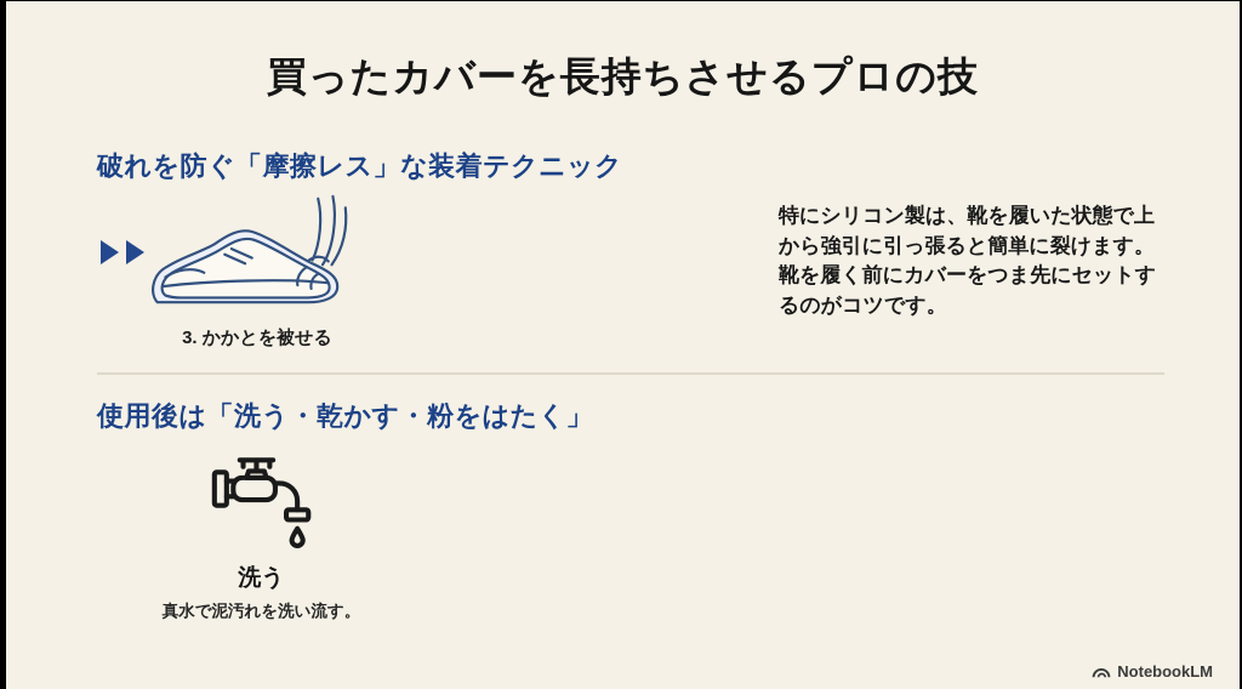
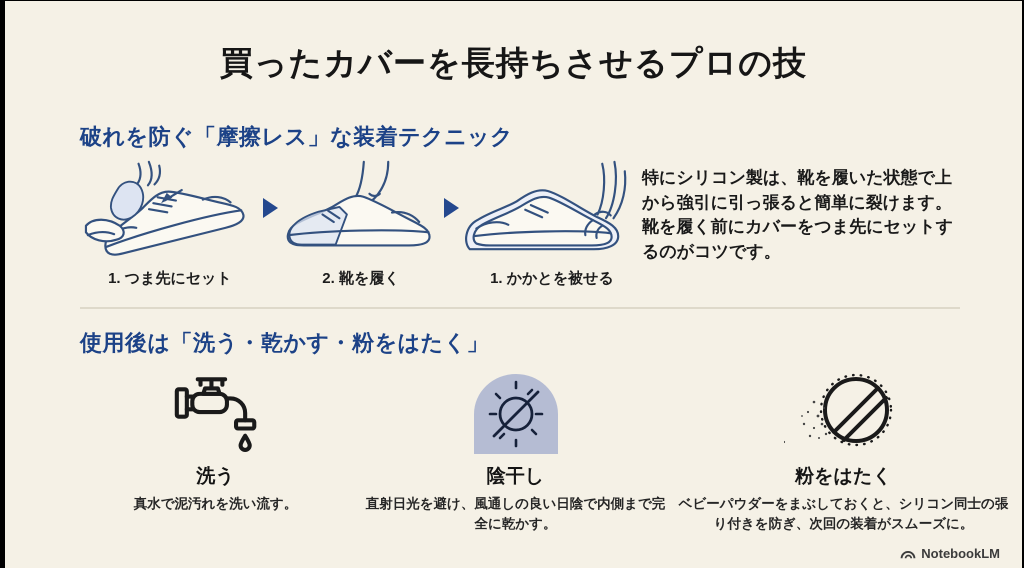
  買ったカバーを長持ちさせるプロの技
  破れを防ぐ「摩擦レス」な装着テクニック
+ 1. つま先にセット
+ 2. 靴を履く
- 3. かかとを被せる
+ 1. かかとを被せる
  特にシリコン製は、靴を履いた状態で上から強引に引っ張ると簡単に裂けます。靴を履く前にカバーをつま先にセットするのがコツです。
  使用後は「洗う・乾かす・粉をはたく」
  洗う
  真水で泥汚れを洗い流す。
+ 陰干し
+ 直射日光を避け、風通しの良い日陰で内側まで完全に乾かす。
+ 粉をはたく
+ ベビーパウダーをまぶしておくと、シリコン同士の張り付きを防ぎ、次回の装着がスムーズに。
  NotebookLM
